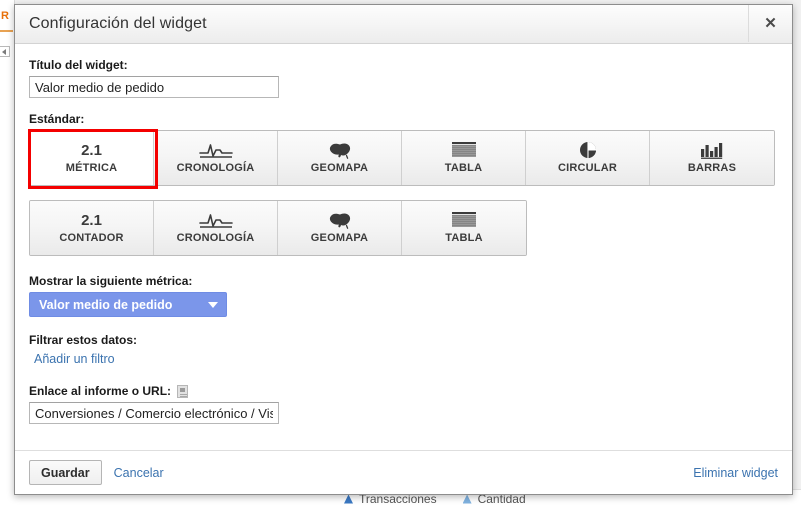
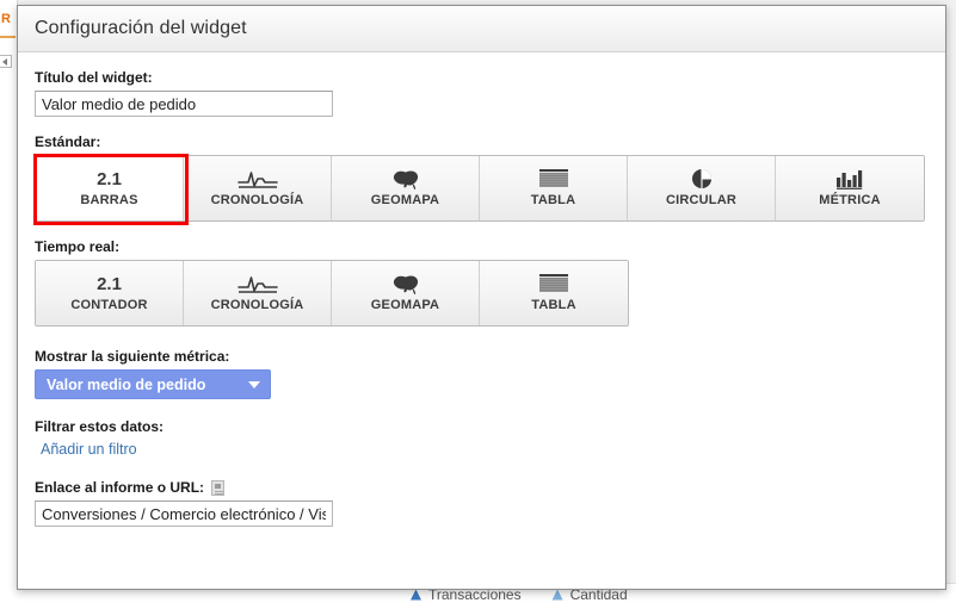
  R
  Transacciones
  Cantidad
  Configuración del widget
- ✕
  Título del widget:
  Valor medio de pedido
  Estándar:
  2.1
- MÉTRICA
+ BARRAS
  CRONOLOGÍA
  GEOMAPA
  TABLA
  CIRCULAR
- BARRAS
+ MÉTRICA
+ Tiempo real:
  2.1
  CONTADOR
  CRONOLOGÍA
  GEOMAPA
  TABLA
  Mostrar la siguiente métrica:
  Valor medio de pedido
  Filtrar estos datos:
  Añadir un filtro
  Enlace al informe o URL:
  Conversiones / Comercio electrónico / Vis
- Guardar
- Cancelar
- Eliminar widget
